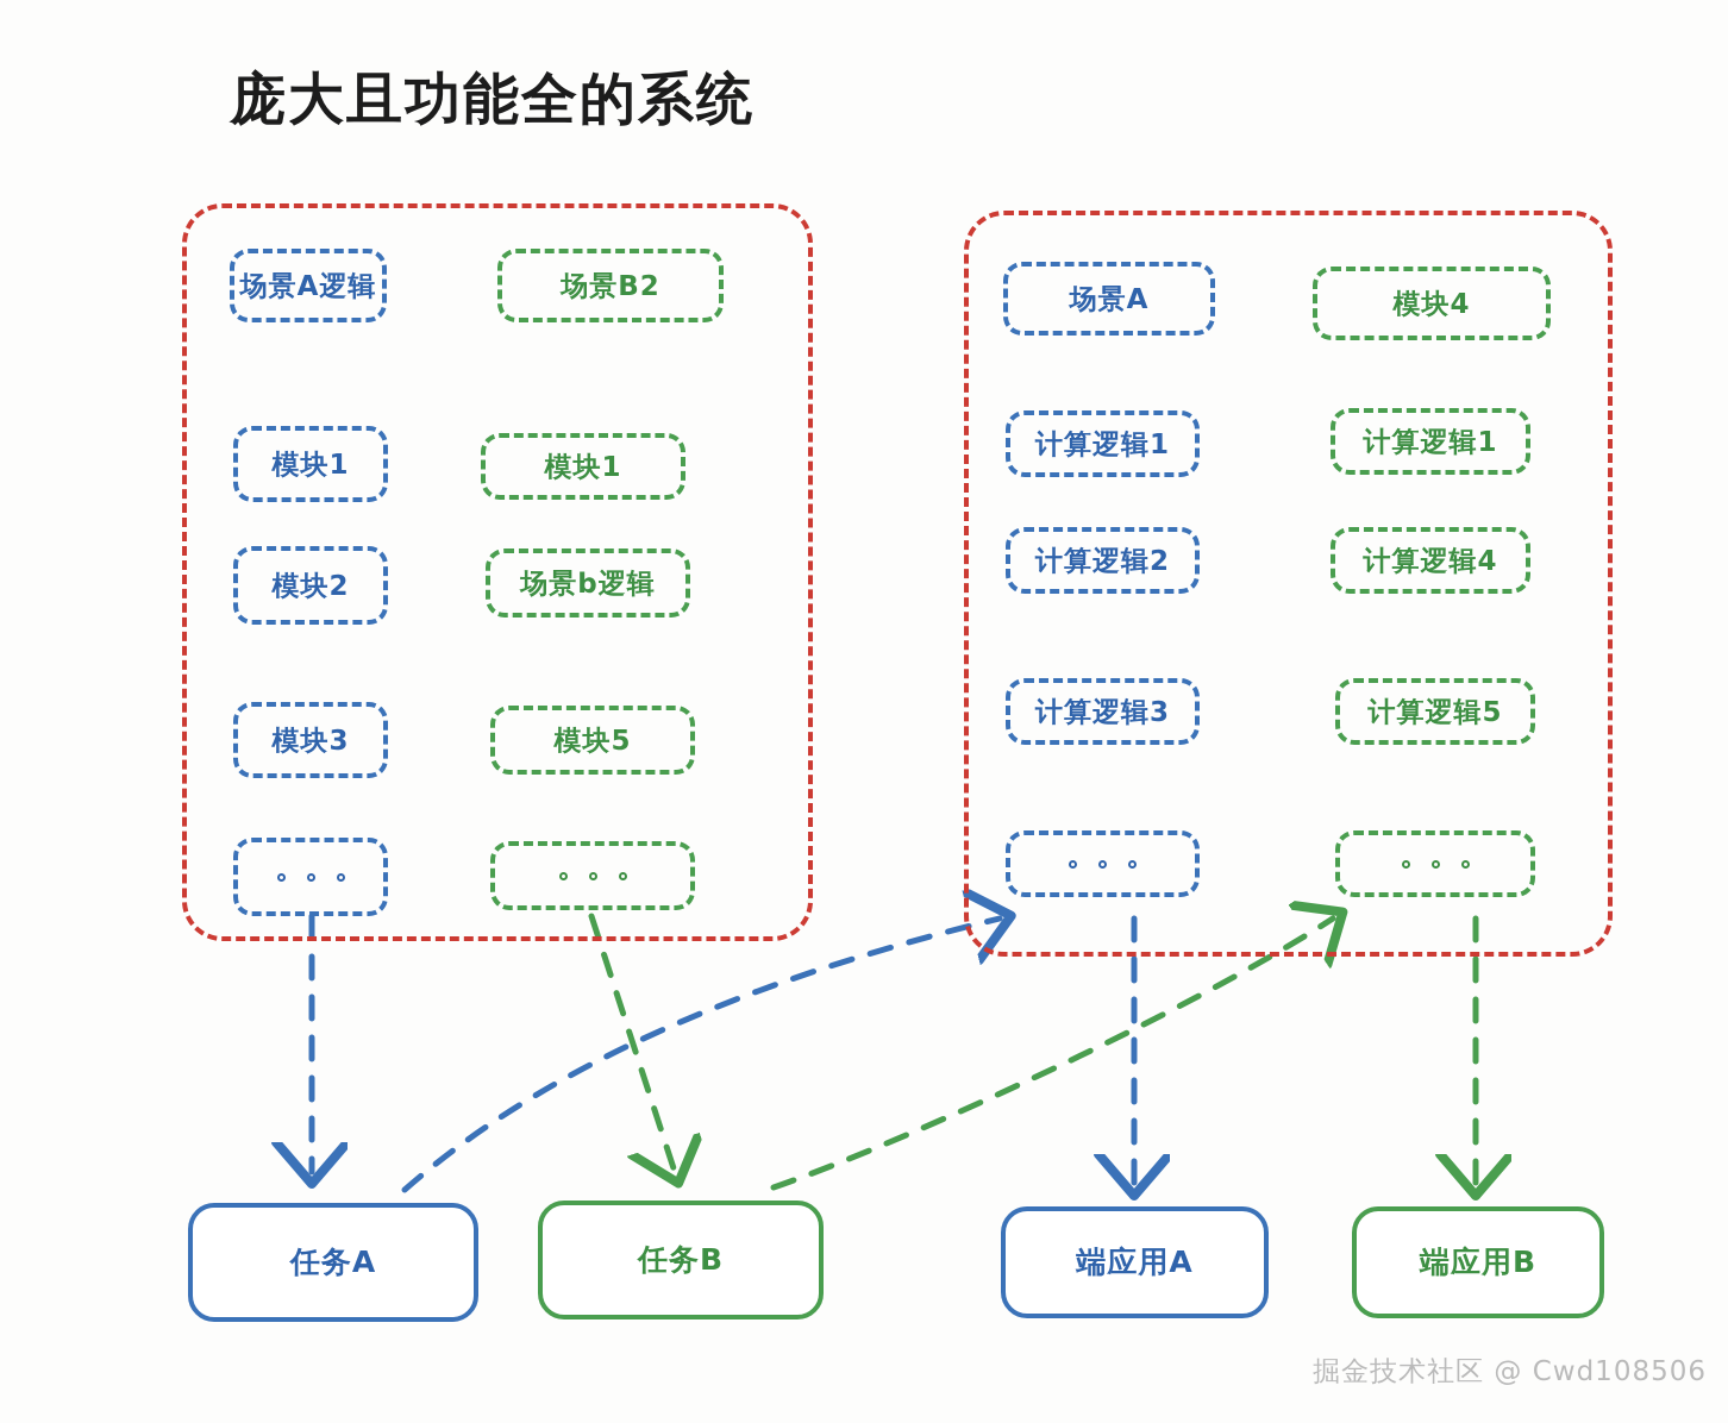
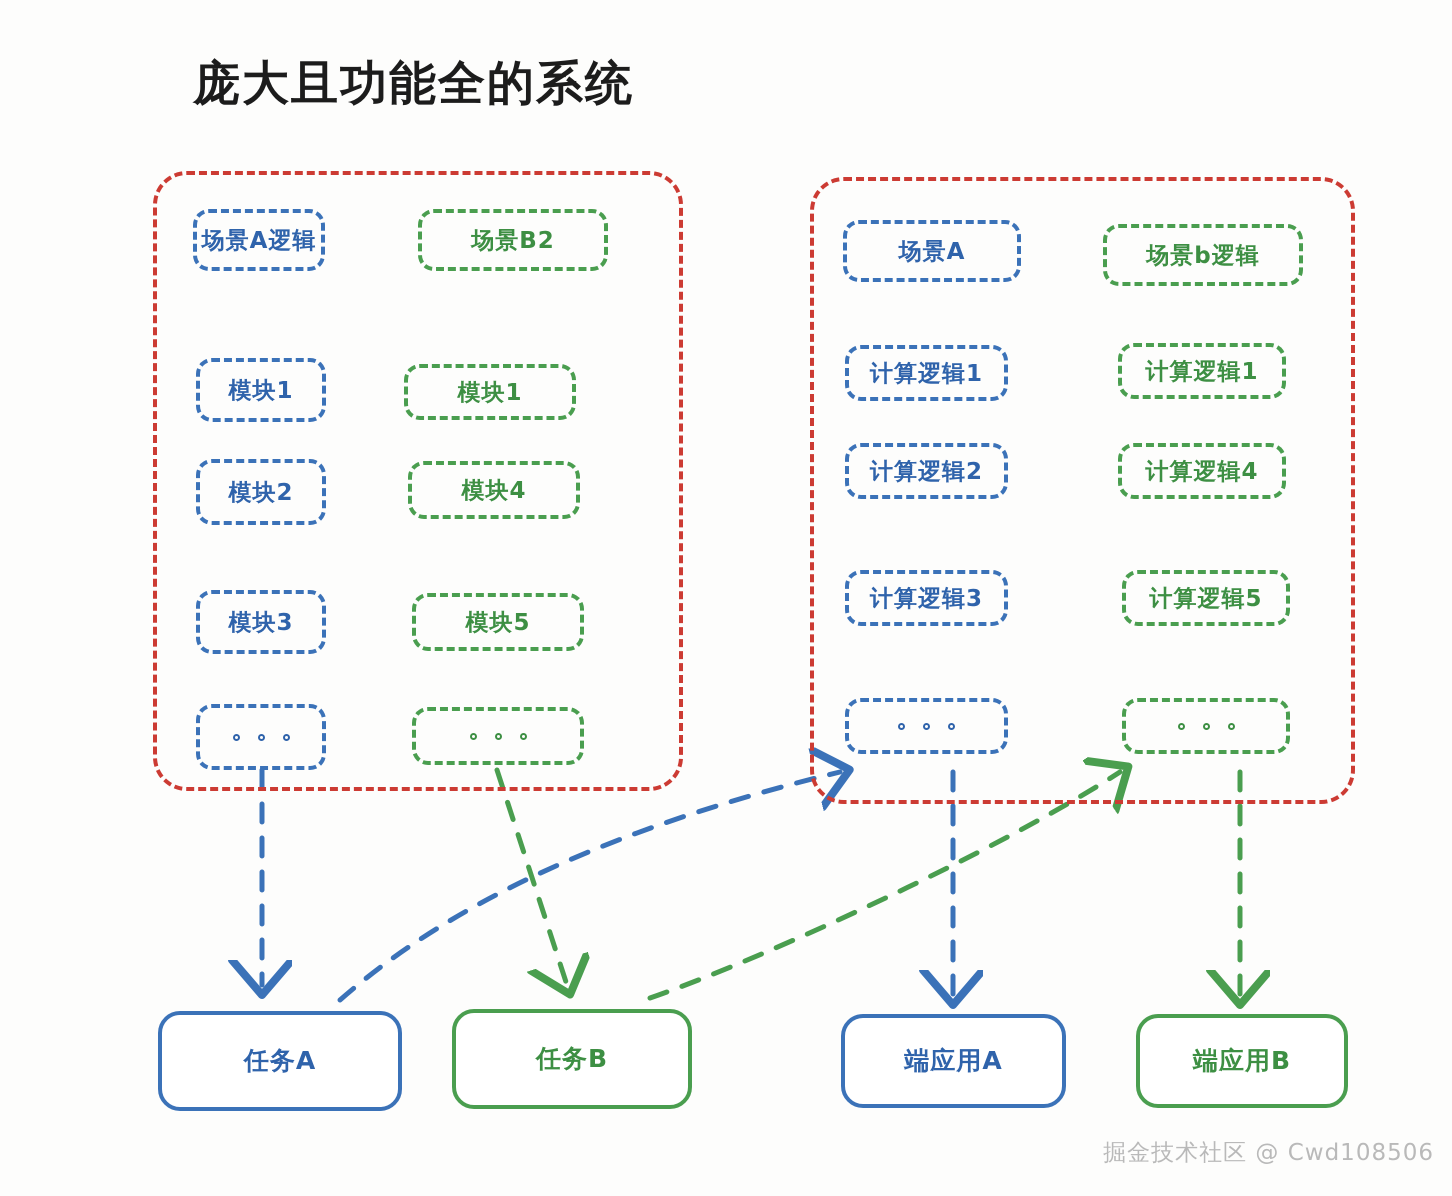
  庞大且功能全的系统
  场景A逻辑
  模块1
  模块2
  模块3
  场景B2
  模块1
- 场景b逻辑
+ 模块4
  模块5
  场景A
  计算逻辑1
  计算逻辑2
  计算逻辑3
- 模块4
+ 场景b逻辑
  计算逻辑1
  计算逻辑4
  计算逻辑5
  任务A
  任务B
  端应用A
  端应用B
  掘金技术社区 @ Cwd108506
